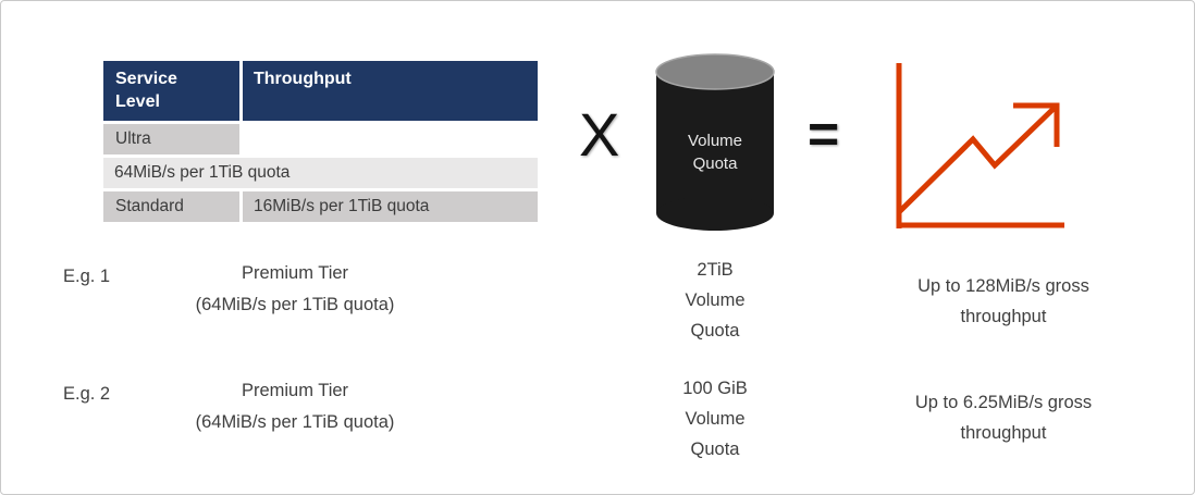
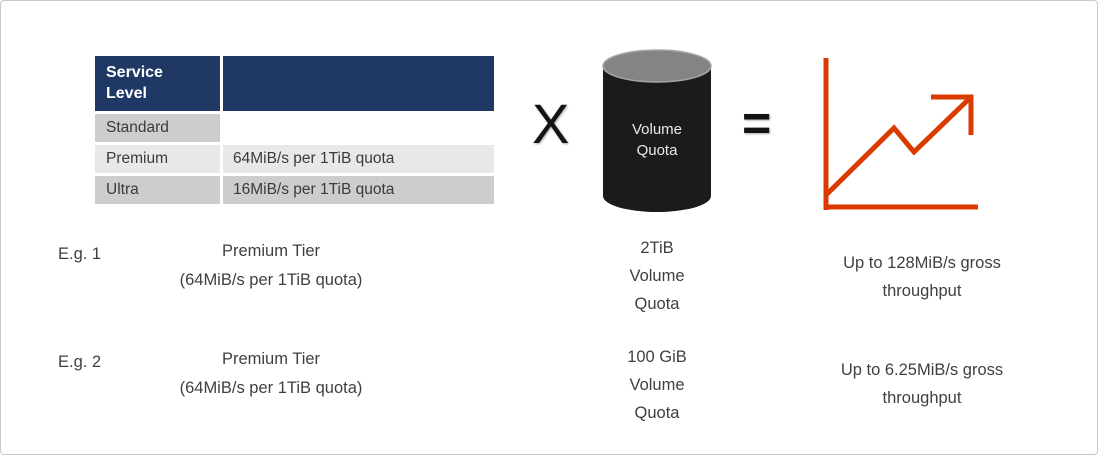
  Service Level
- Throughput
- Ultra
+ Standard
+ Premium
  64MiB/s per 1TiB quota
- Standard
+ Ultra
  16MiB/s per 1TiB quota
  X
  Volume
  Quota
  =
  E.g. 1
  Premium Tier
  (64MiB/s per 1TiB quota)
  2TiB
  Volume
  Quota
  Up to 128MiB/s gross
  throughput
  E.g. 2
  Premium Tier
  (64MiB/s per 1TiB quota)
  100 GiB
  Volume
  Quota
  Up to 6.25MiB/s gross
  throughput
